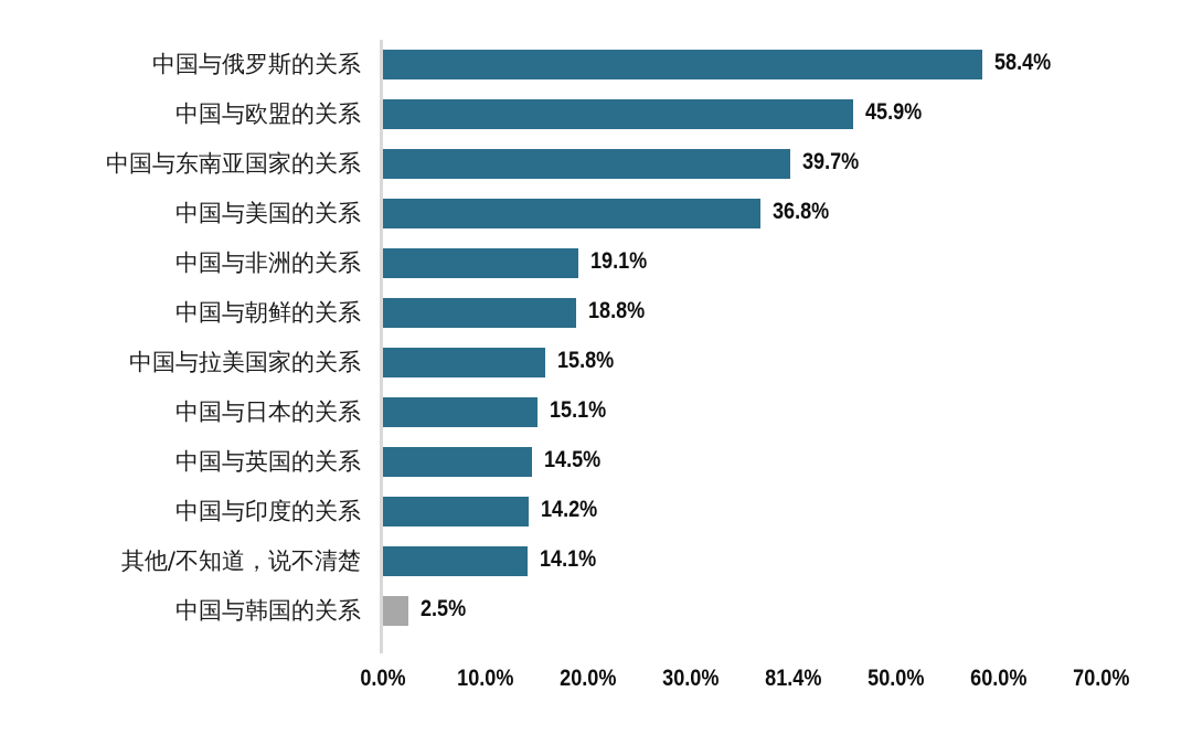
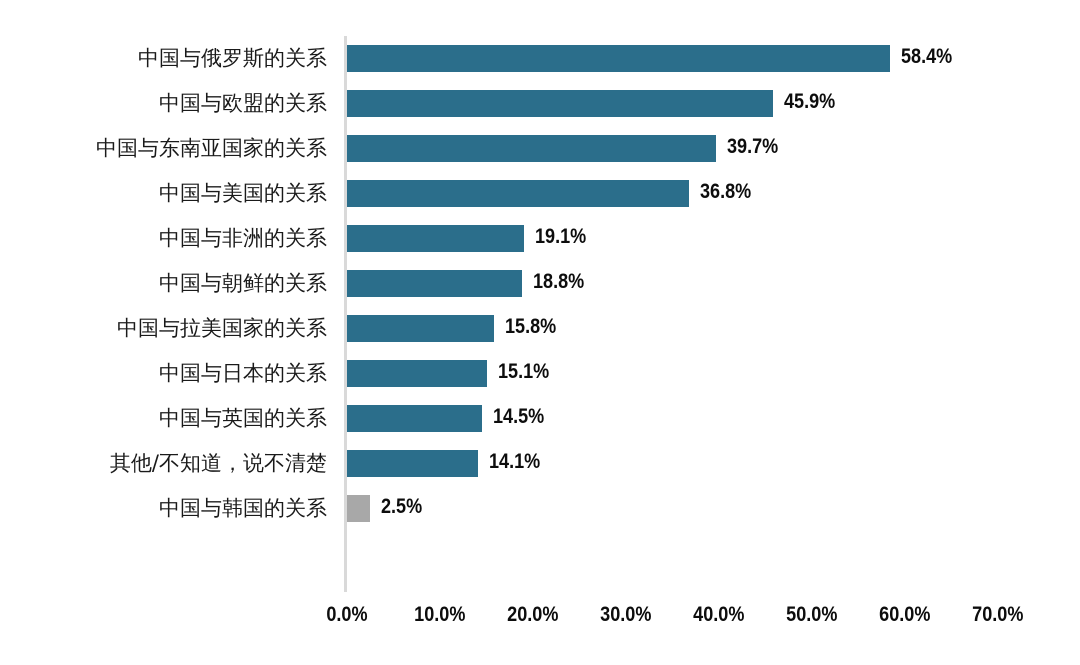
  中国与俄罗斯的关系
  58.4%
  中国与欧盟的关系
  45.9%
  中国与东南亚国家的关系
  39.7%
  中国与美国的关系
  36.8%
  中国与非洲的关系
  19.1%
  中国与朝鲜的关系
  18.8%
  中国与拉美国家的关系
  15.8%
  中国与日本的关系
  15.1%
  中国与英国的关系
  14.5%
- 中国与印度的关系
- 14.2%
  其他/不知道，说不清楚
  14.1%
  中国与韩国的关系
  2.5%
  0.0%
  10.0%
  20.0%
  30.0%
- 81.4%
+ 40.0%
  50.0%
  60.0%
  70.0%
